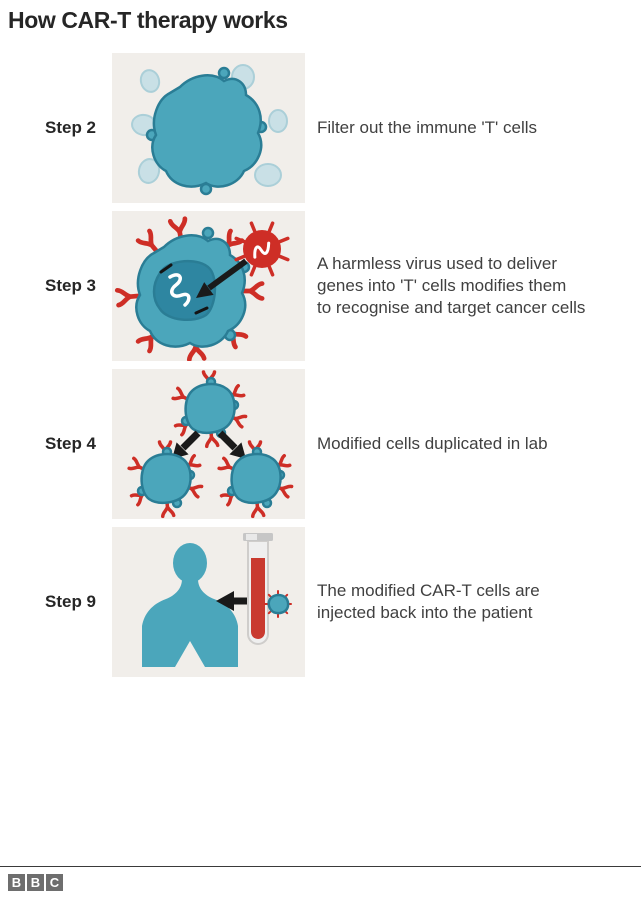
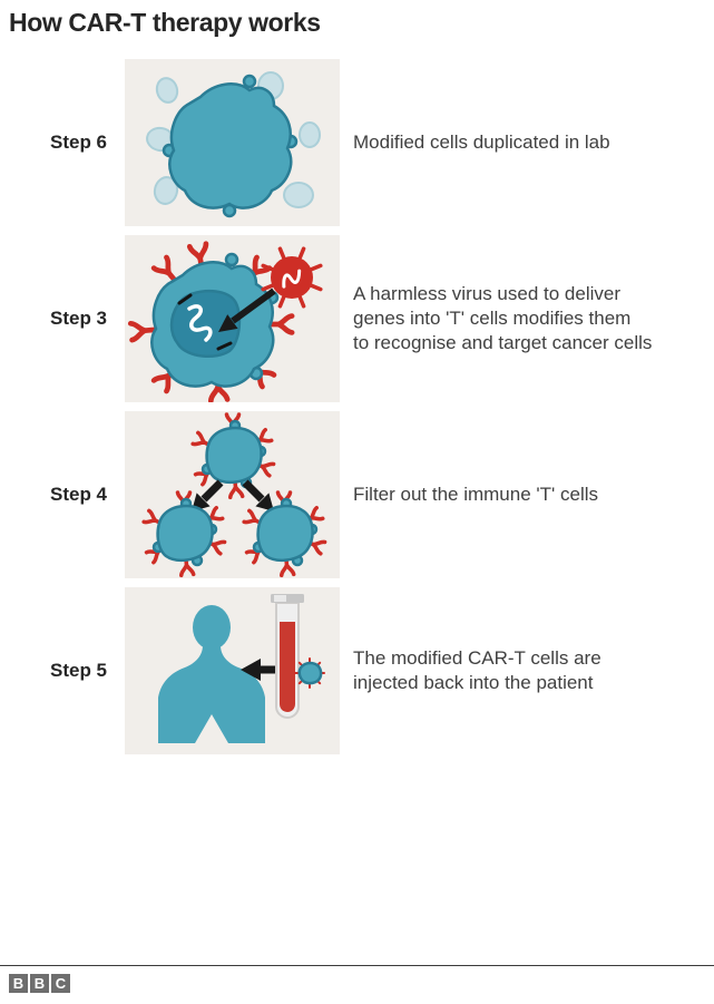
  How CAR-T therapy works
- Step 2
+ Step 6
- Filter out the immune 'T' cells
+ Modified cells duplicated in lab
  Step 3
  A harmless virus used to deliver
  genes into 'T' cells modifies them
  to recognise and target cancer cells
  Step 4
- Modified cells duplicated in lab
+ Filter out the immune 'T' cells
- Step 9
+ Step 5
  The modified CAR-T cells are
  injected back into the patient
  B
  B
  C
